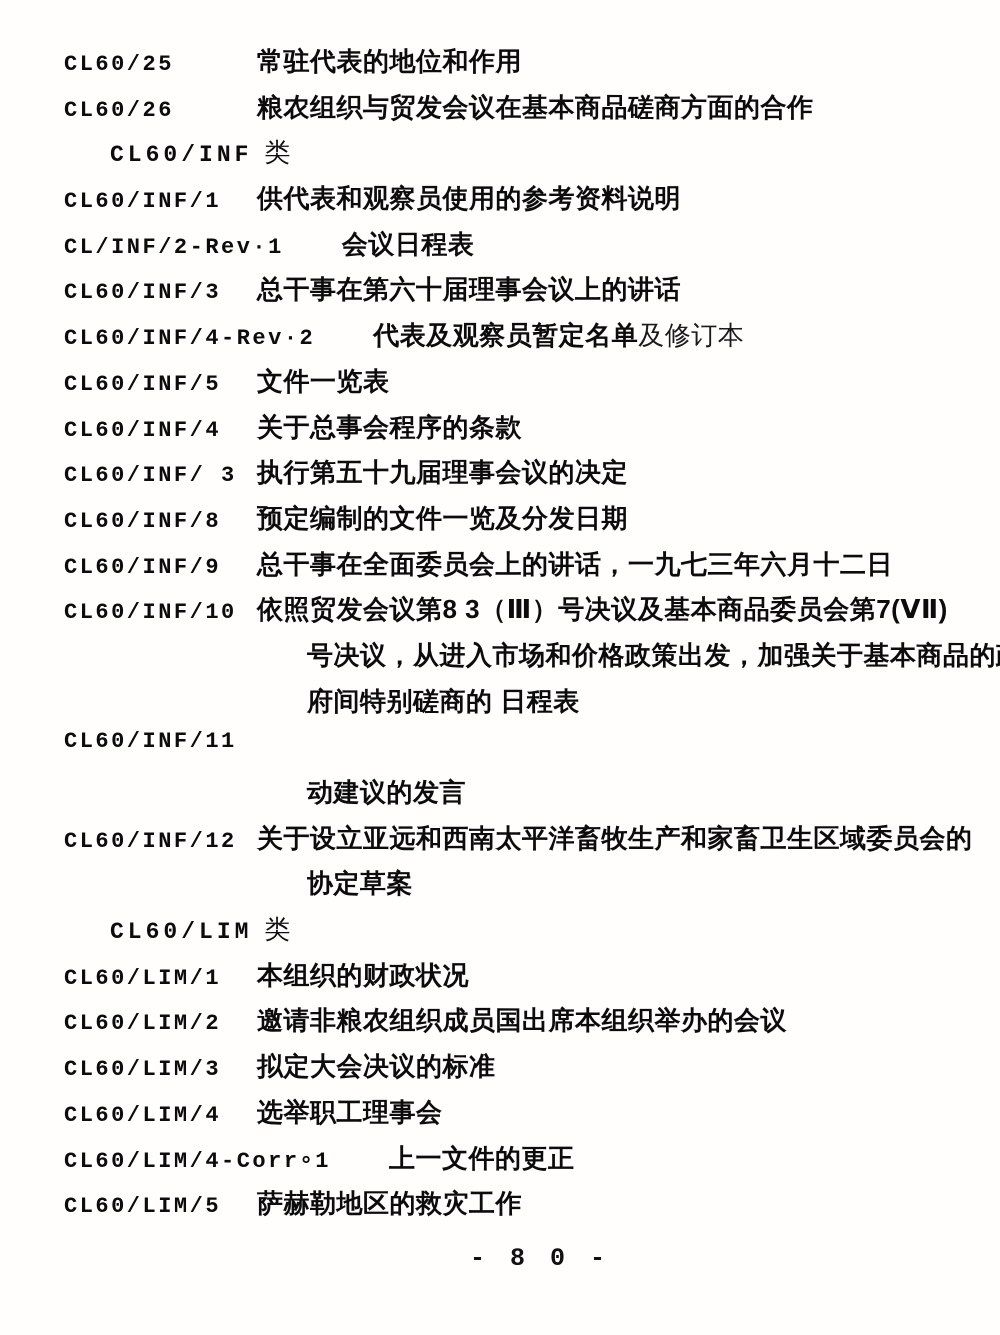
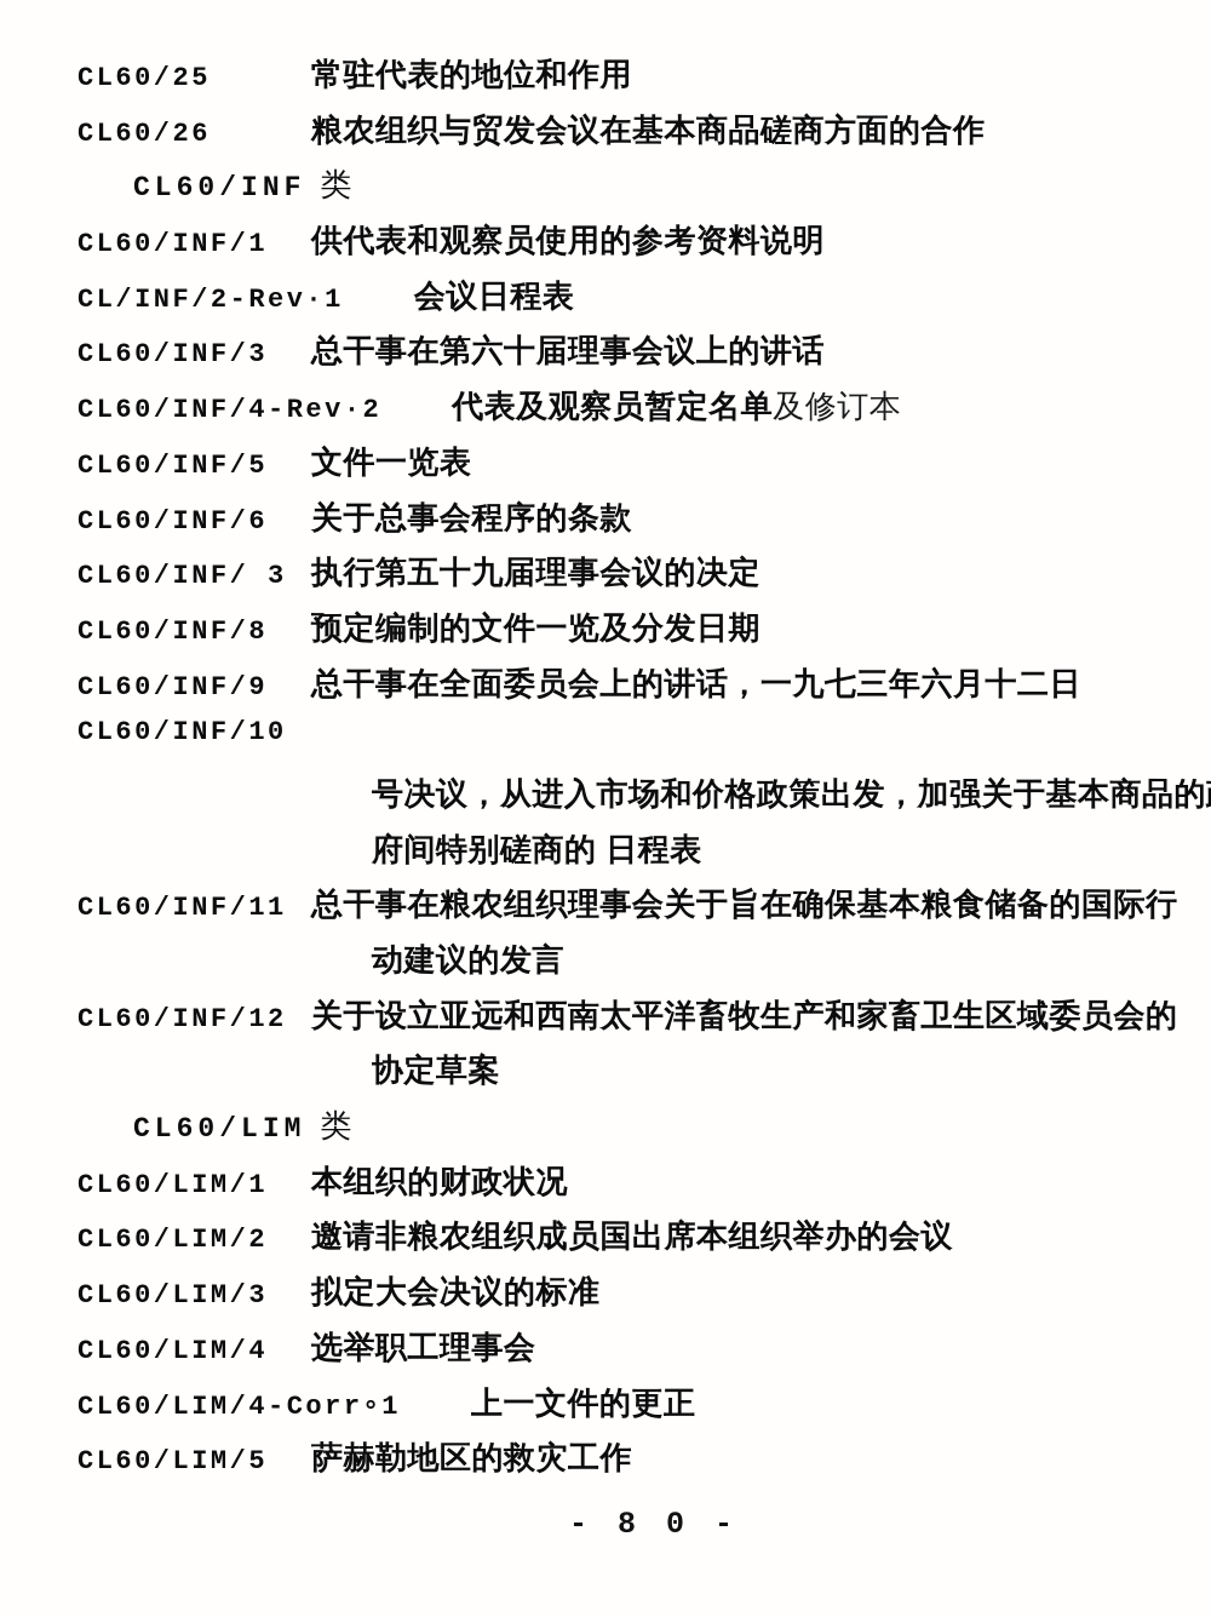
  CL60/25
  常驻代表的地位和作用
  CL60/26
  粮农组织与贸发会议在基本商品磋商方面的合作
  CL60/INF
  类
  CL60/INF/1
  供代表和观察员使用的参考资料说明
  CL/INF/2-Rev·1
  会议日程表
  CL60/INF/3
  总干事在第六十届理事会议上的讲话
  CL60/INF/4-Rev·2
  代表及观察员暂定名单
  及修订本
  CL60/INF/5
  文件一览表
- CL60/INF/4
+ CL60/INF/6
  关于总事会程序的条款
  CL60/INF/ 3
  执行第五十九届理事会议的决定
  CL60/INF/8
  预定编制的文件一览及分发日期
  CL60/INF/9
  总干事在全面委员会上的讲话，一九七三年六月十二日
  CL60/INF/10
- 依照贸发会议第8 3（Ⅲ）号决议及基本商品委员会第7(ⅤⅡ)
  号决议，从进入市场和价格政策出发，加强关于基本商品的
  府间特别磋商的 日程表
  CL60/INF/11
+ 总干事在粮农组织理事会关于旨在确保基本粮食储备的国际行
  动建议的发言
  CL60/INF/12
  关于设立亚远和西南太平洋畜牧生产和家畜卫生区域委员会的
  协定草案
  CL60/LIM
  类
  CL60/LIM/1
  本组织的财政状况
  CL60/LIM/2
  邀请非粮农组织成员国出席本组织举办的会议
  CL60/LIM/3
  拟定大会决议的标准
  CL60/LIM/4
  选举职工理事会
  CL60/LIM/4-Corr∘1
  上一文件的更正
  CL60/LIM/5
  萨赫勒地区的救灾工作
  - 8 0 -
